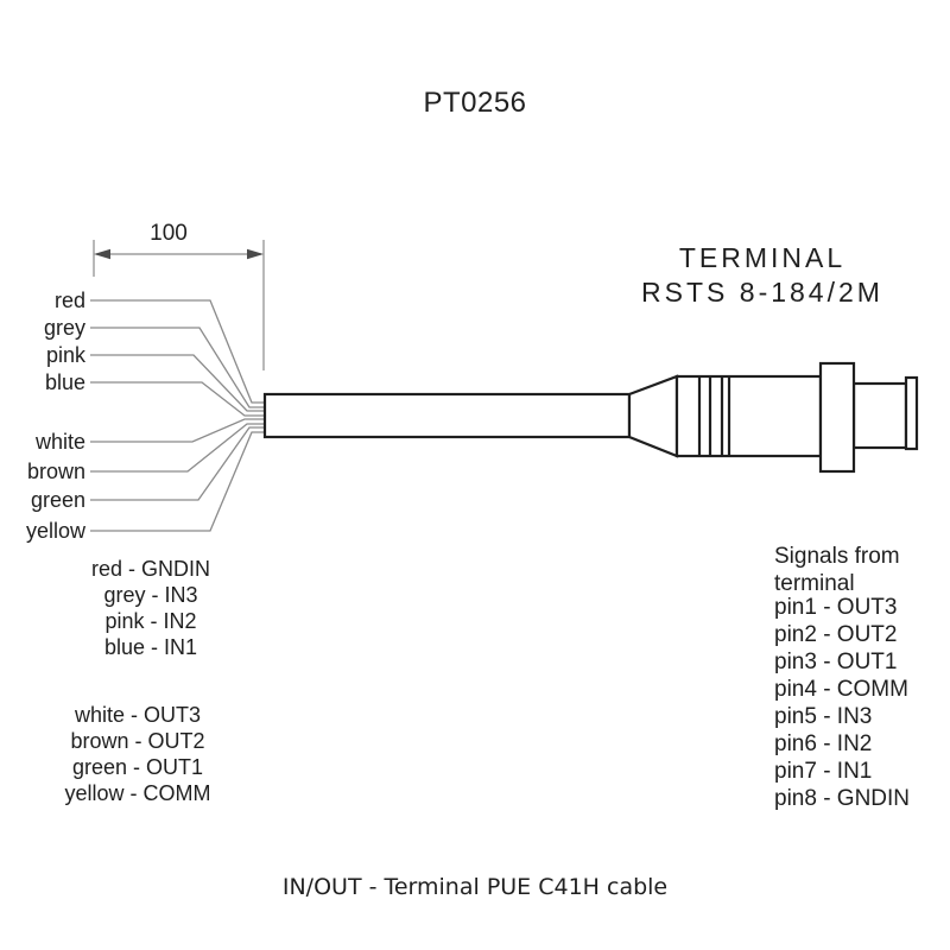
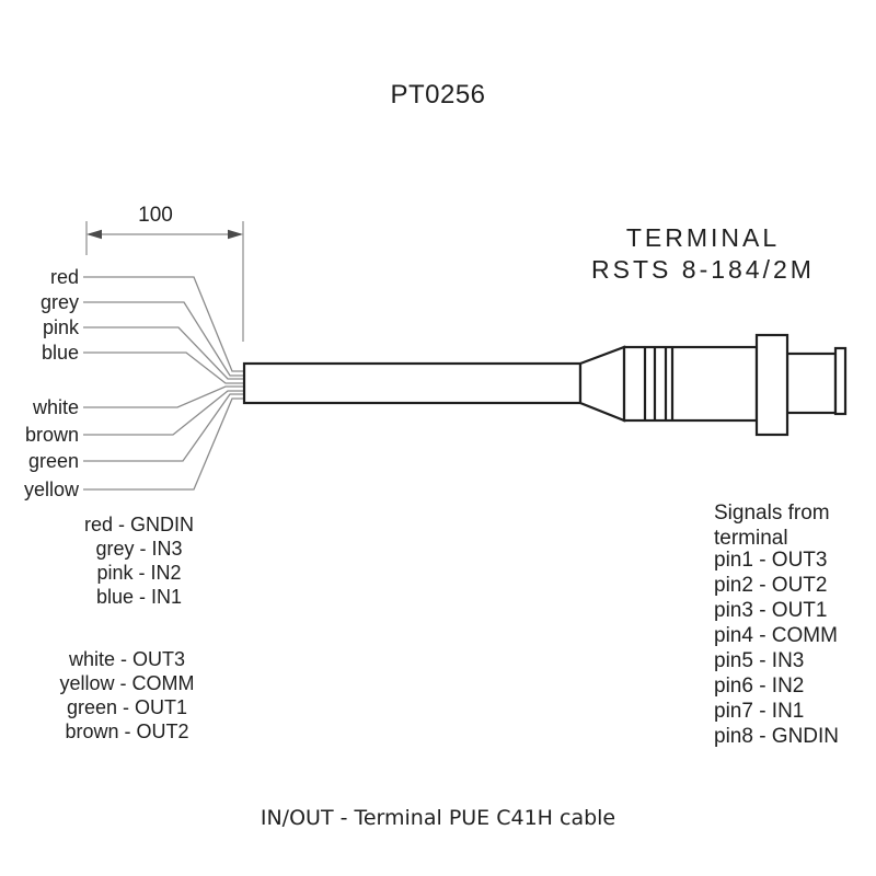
  PT0256
  100
  TERMINAL
  RSTS 8-184/2M
  red
  grey
  pink
  blue
  white
  brown
  green
  yellow
  red - GNDIN
  grey - IN3
  pink - IN2
  blue - IN1
  white - OUT3
- brown - OUT2
+ yellow - COMM
  green - OUT1
- yellow - COMM
+ brown - OUT2
  Signals from
  terminal
  pin1 - OUT3
  pin2 - OUT2
  pin3 - OUT1
  pin4 - COMM
  pin5 - IN3
  pin6 - IN2
  pin7 - IN1
  pin8 - GNDIN
  IN/OUT - Terminal PUE C41H cable
